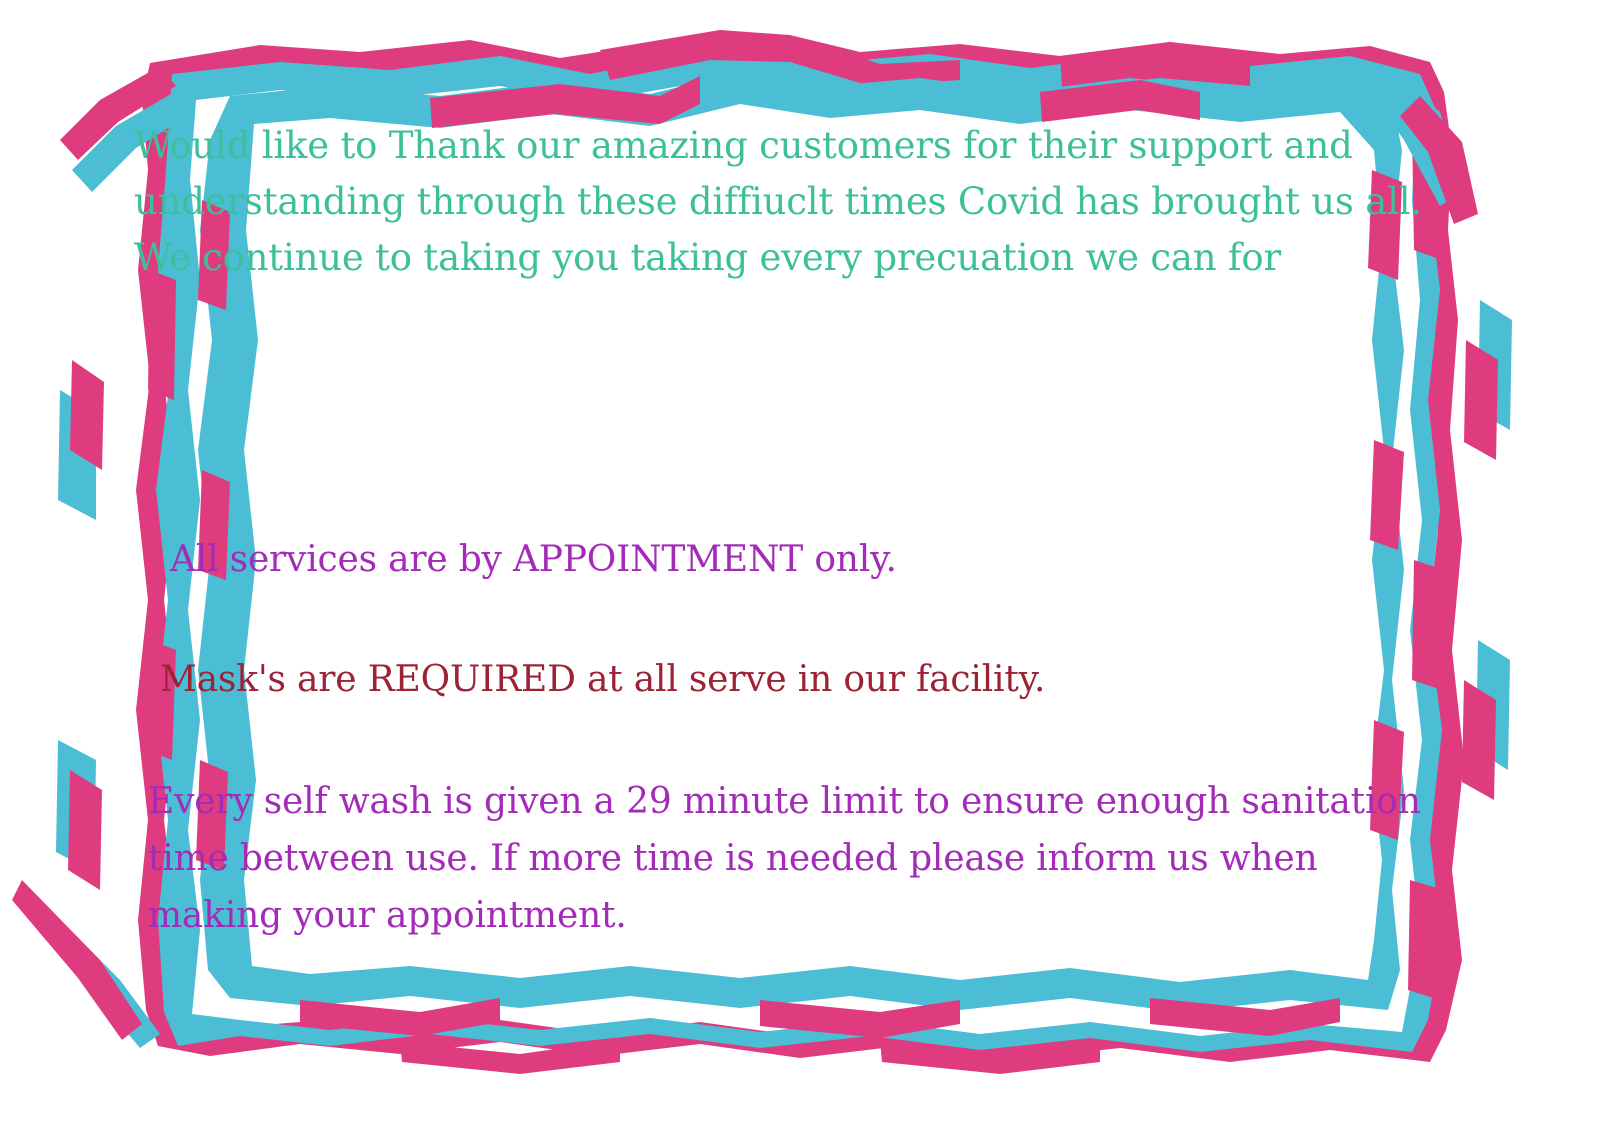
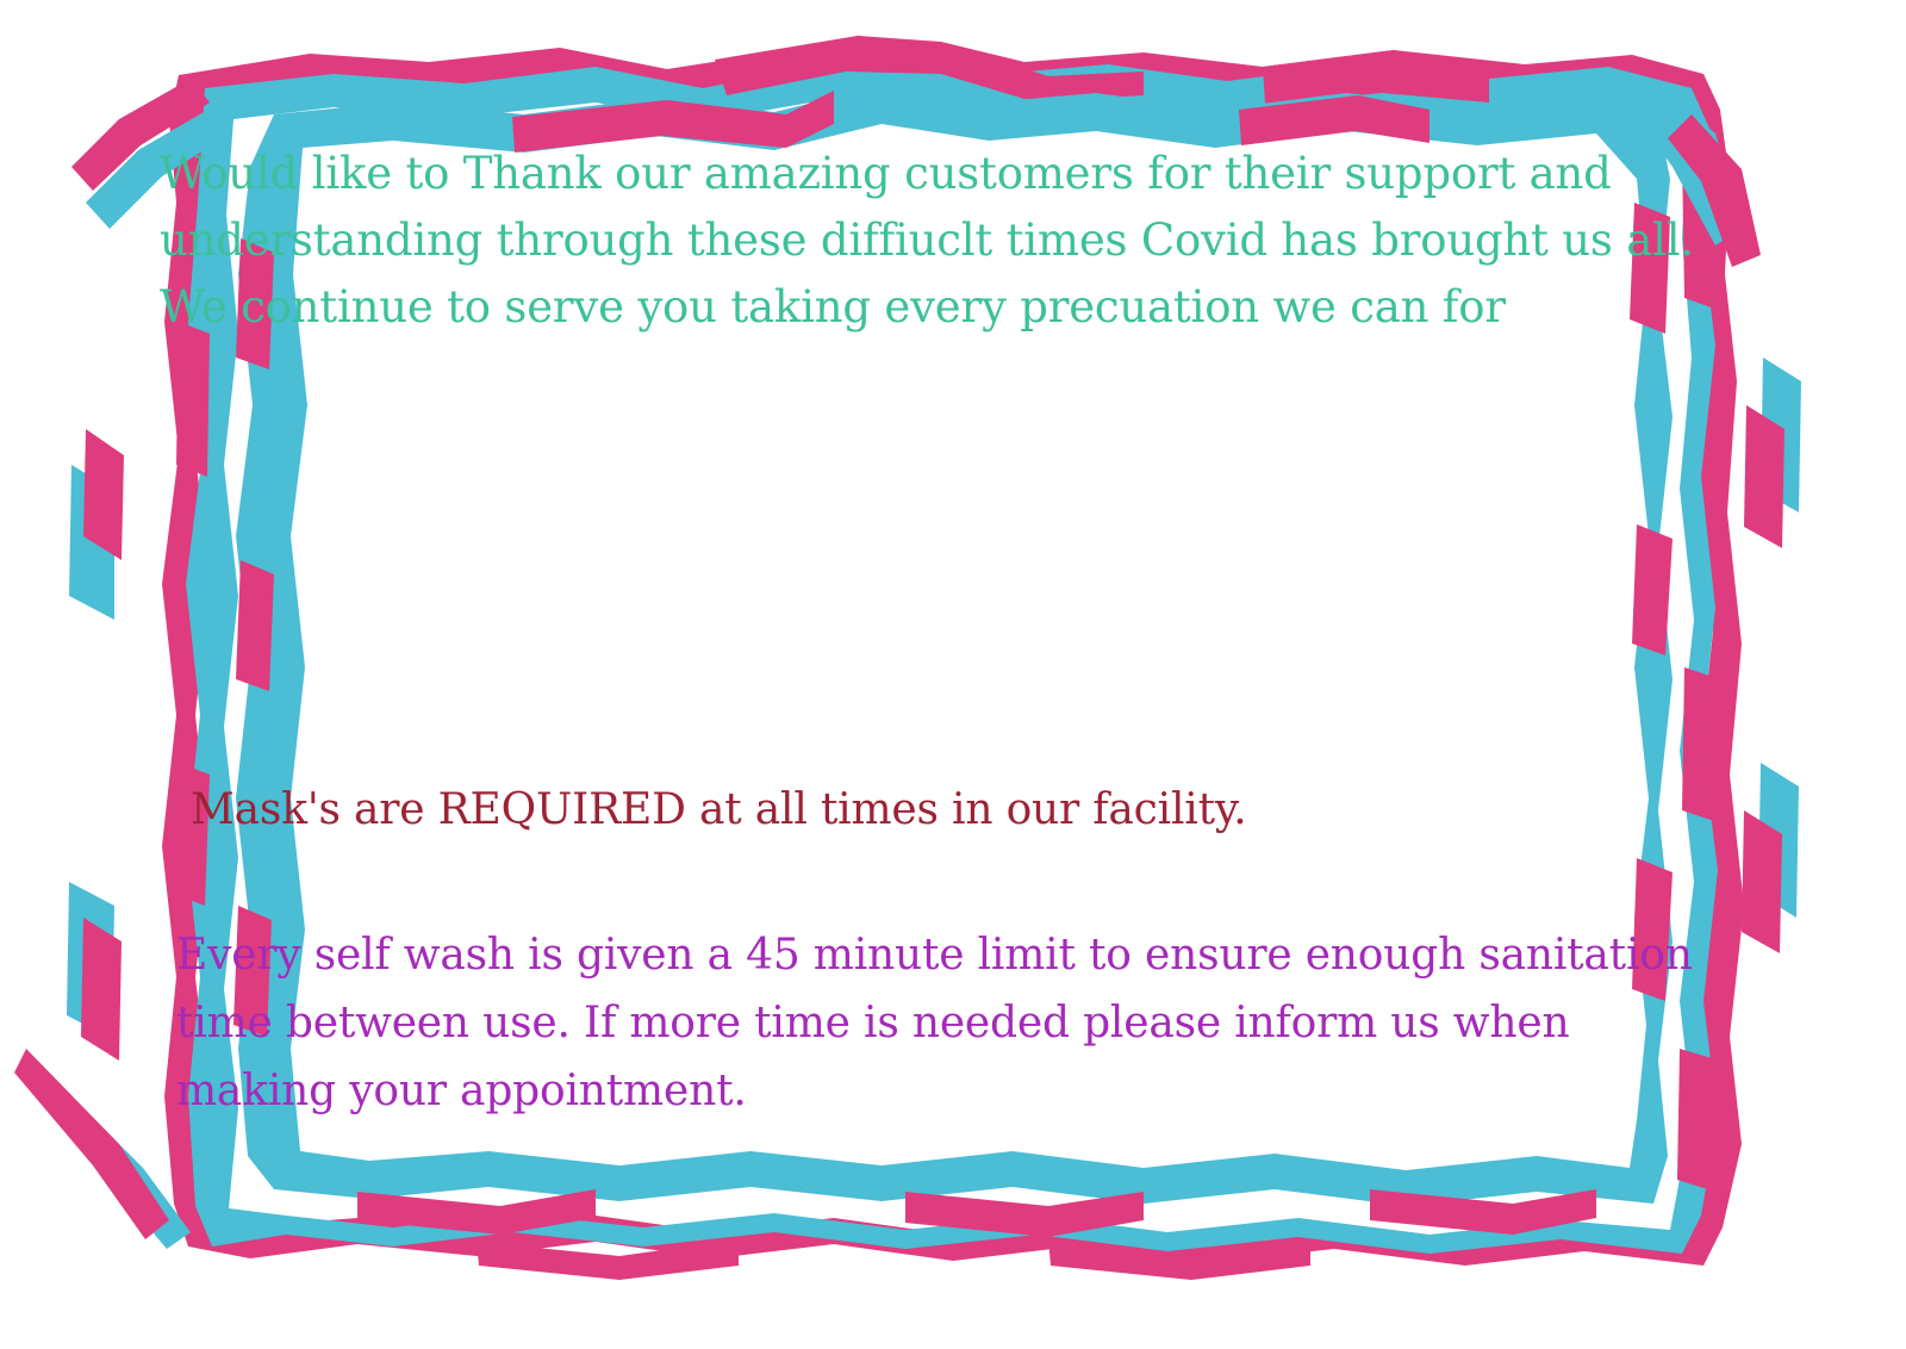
- Would like to Thank our amazing customers for their support and understanding through these diffiuclt times Covid has brought us all. We continue to taking you taking every precuation we can for
+ Would like to Thank our amazing customers for their support and understanding through these diffiuclt times Covid has brought us all. We continue to serve you taking every precuation we can for
- All services are by APPOINTMENT only.
- Mask's are REQUIRED at all serve in our facility.
+ Mask's are REQUIRED at all times in our facility.
- Every self wash is given a 29 minute limit to ensure enough sanitation time between use. If more time is needed please inform us when making your appointment.
+ Every self wash is given a 45 minute limit to ensure enough sanitation time between use. If more time is needed please inform us when making your appointment.
